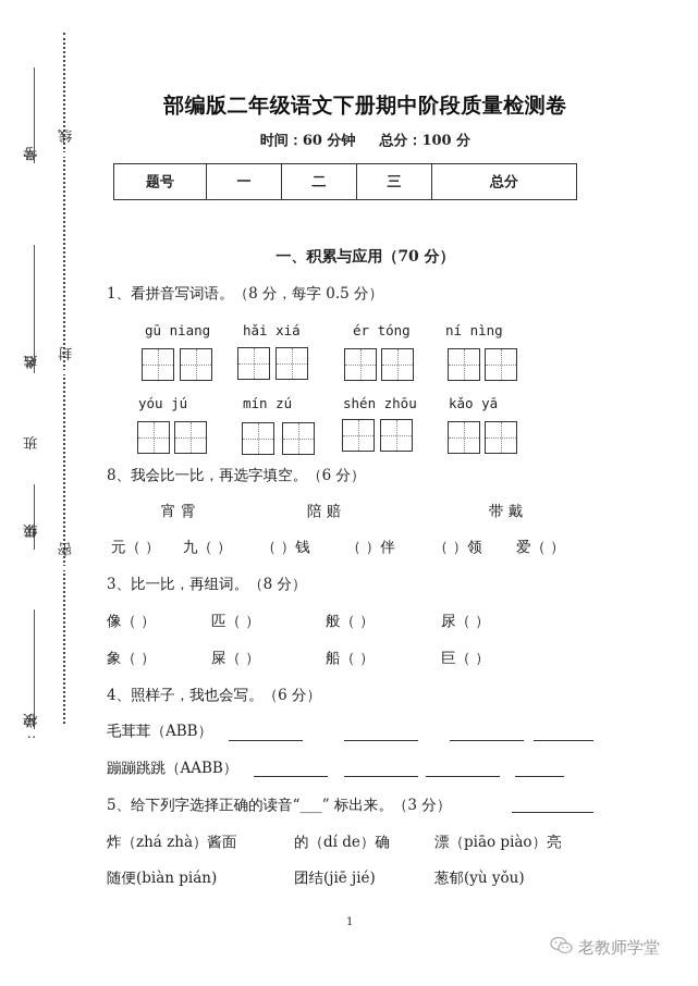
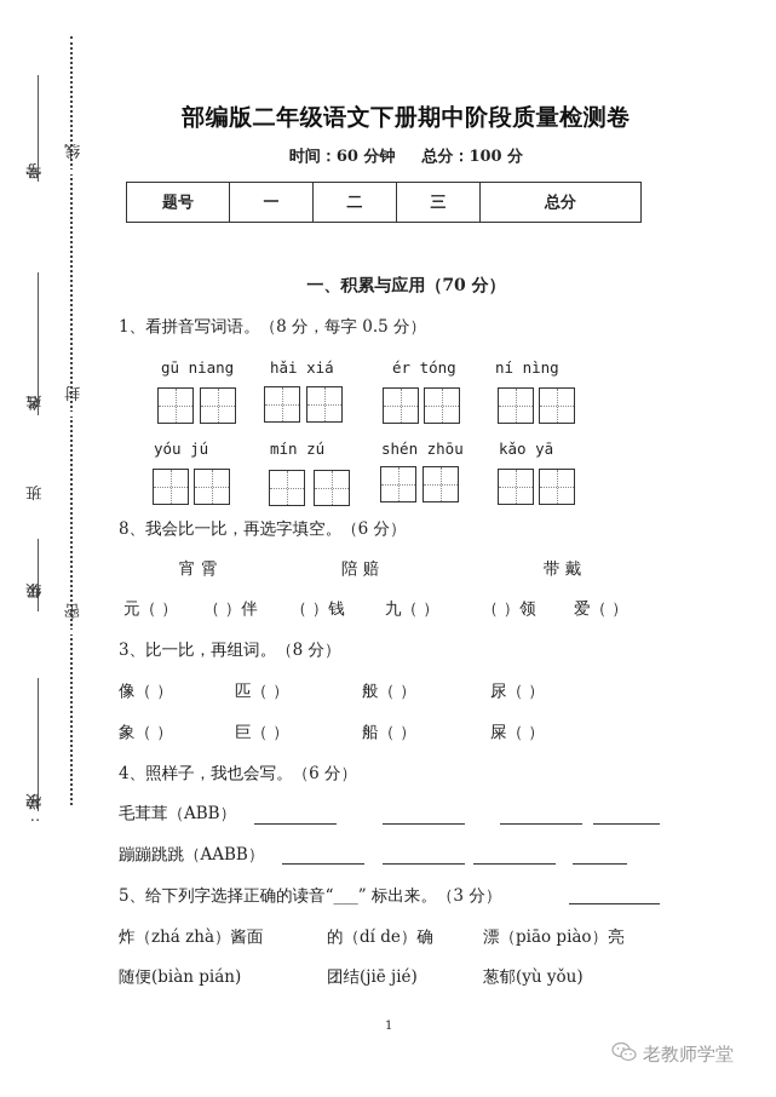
  部编版二年级语文下册期中阶段质量检测卷
  时间：60 分钟 总分：100 分
  题号	一	二	三	总分
  一、积累与应用（70 分）
  1、看拼音写词语。（8 分，每字 0.5 分）
  gū niang
  hǎi xiá
  ér tóng
  ní nìng
  yóu jú
  mín zú
  shén zhōu
  kǎo yā
  8、我会比一比，再选字填空。（6 分）
  宵 霄
  陪 赔
  带 戴
  元（ ）
- 九（ ）
+ （ ）伴
  （ ）钱
- （ ）伴
+ 九（ ）
  （ ）领
  爱（ ）
  3、比一比，再组词。（8 分）
  像（ ）
  匹（ ）
  般（ ）
  尿（ ）
  象（ ）
- 屎（ ）
+ 巨（ ）
  船（ ）
- 巨（ ）
+ 屎（ ）
  4、照样子，我也会写。（6 分）
  毛茸茸（ABB）
  蹦蹦跳跳（AABB）
  5、给下列字选择正确的读音“___” 标出来。（3 分）
  炸（zhá zhà）酱面
  的（dí de）确
  漂（piāo piào）亮
  随便(biàn pián)
  团结(jiē jié)
  葱郁(yù yǒu)
  1
  老教师学堂
